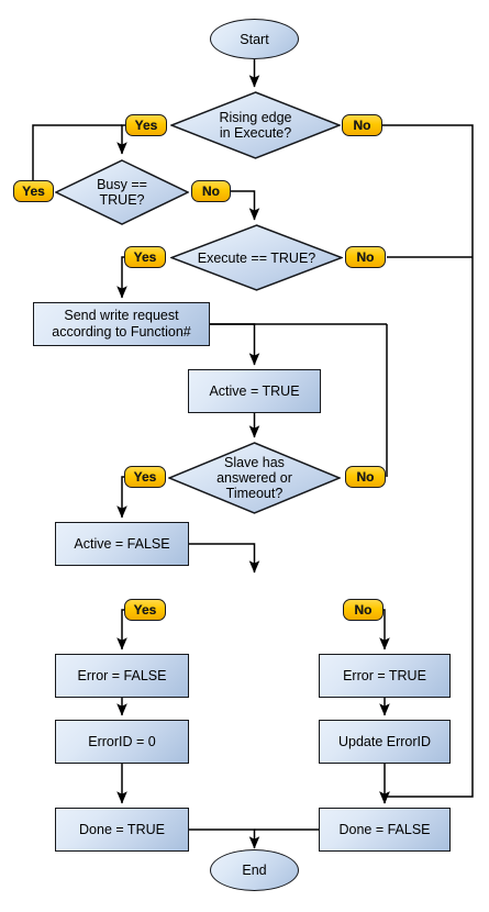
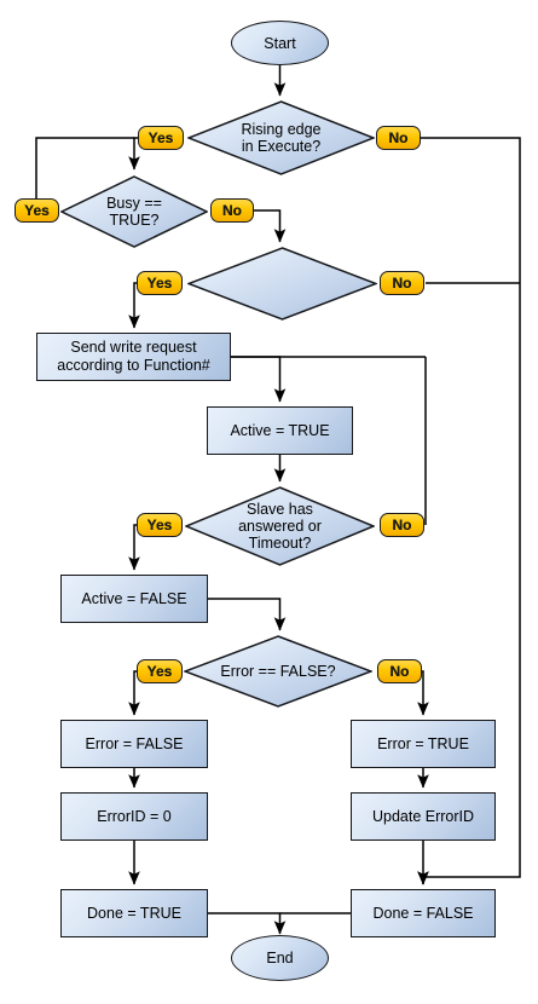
  Start
  Rising edge
  in Execute?
  Busy == TRUE?
- Execute == TRUE?
  Send write request
  according to Function#
  Active = TRUE
  Slave has
  answered or
  Timeout?
  Active = FALSE
+ Error == FALSE?
  Error = FALSE
  ErrorID = 0
  Done = TRUE
  Error = TRUE
  Update ErrorID
  Done = FALSE
  End
  Yes
  No
  Yes
  No
  Yes
  No
  Yes
  No
  Yes
  No
